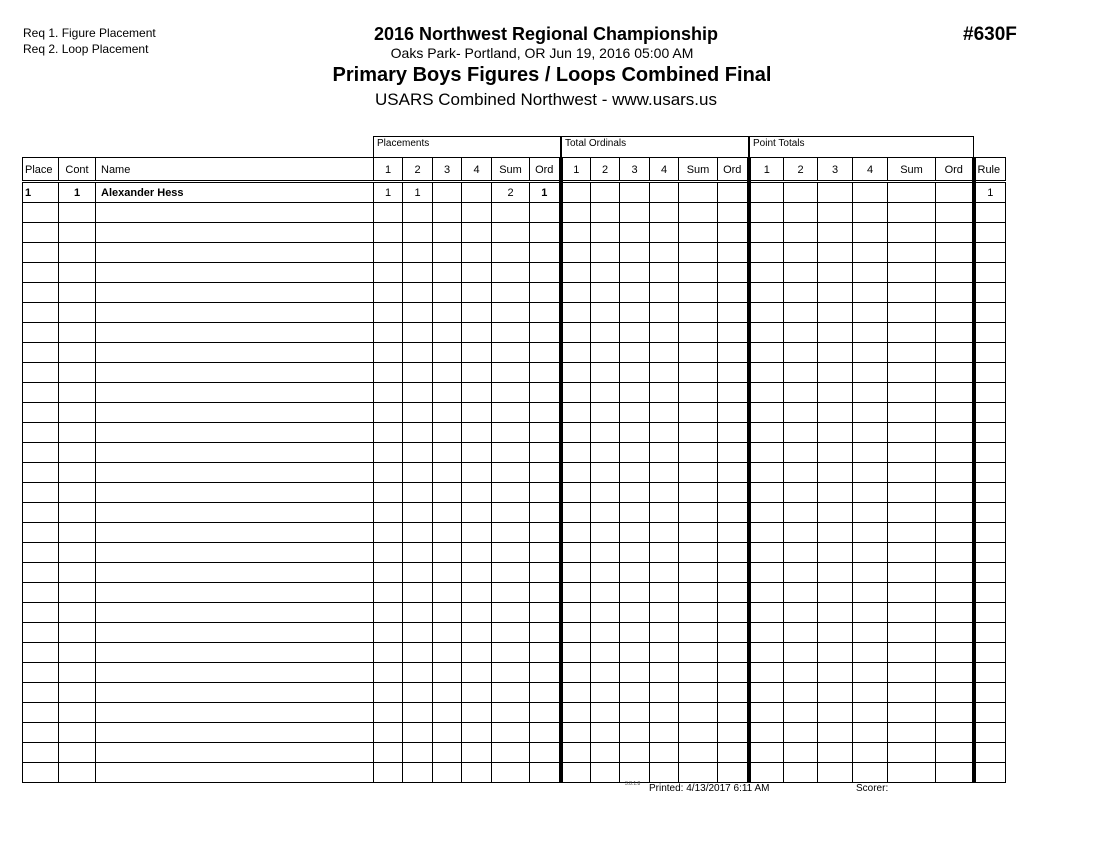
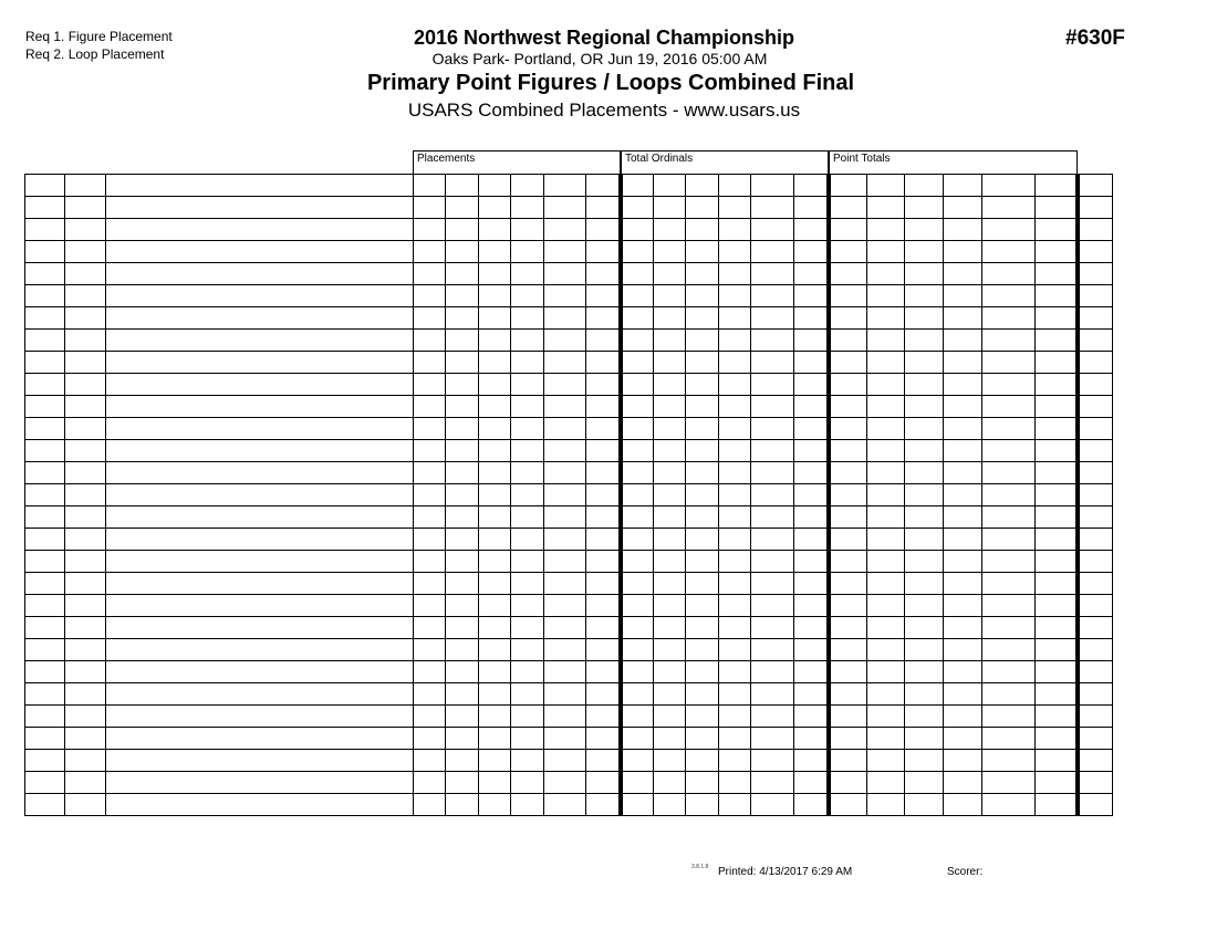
  Req 1. Figure Placement
  Req 2. Loop Placement
  2016 Northwest Regional Championship
  Oaks Park- Portland, OR Jun 19, 2016 05:00 AM
- Primary Boys Figures / Loops Combined Final
+ Primary Point Figures / Loops Combined Final
- USARS Combined Northwest - www.usars.us
+ USARS Combined Placements - www.usars.us
  #630F
  Placements
  Total Ordinals
  Point Totals
- Place	Cont	Name	1	2	3	4	Sum	Ord	1	2	3	4	Sum	Ord	1	2	3	4	Sum	Ord	Rule
- 1	1	Alexander Hess	1	1			2	1													1
- Printed: 4/13/2017 6:11 AM
+ Printed: 4/13/2017 6:29 AM
  Scorer:
